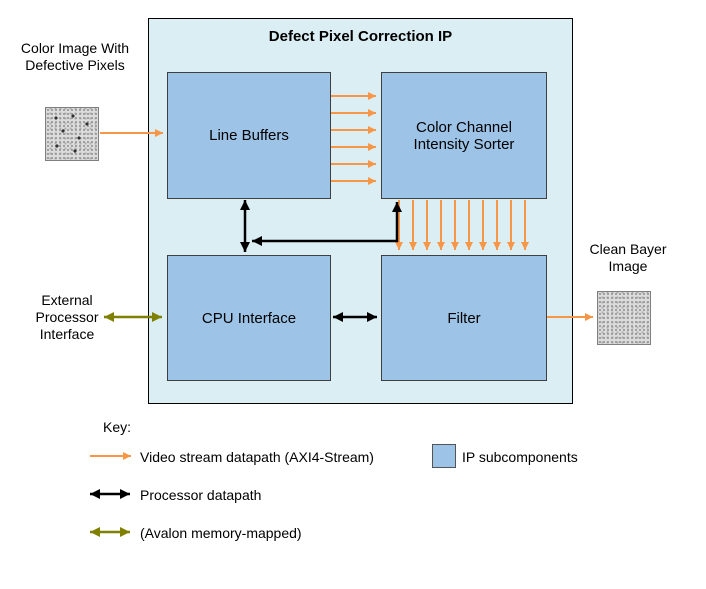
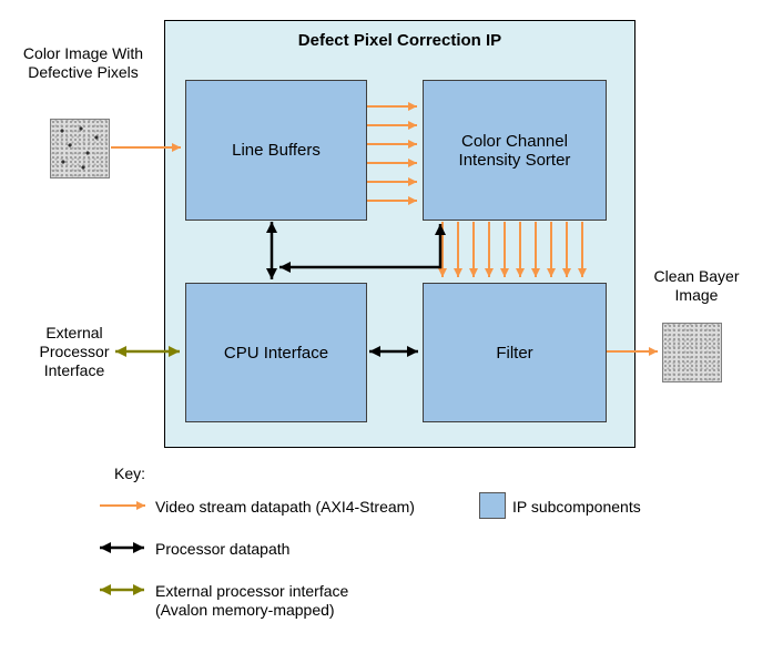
  Defect Pixel Correction IP
  Line Buffers
  Color Channel Intensity Sorter
  CPU Interface
  Filter
  Color Image With Defective Pixels
  External Processor Interface
  Clean Bayer Image
  Key:
  Video stream datapath (AXI4-Stream)
  IP subcomponents
  Processor datapath
+ External processor interface
  (Avalon memory-mapped)
